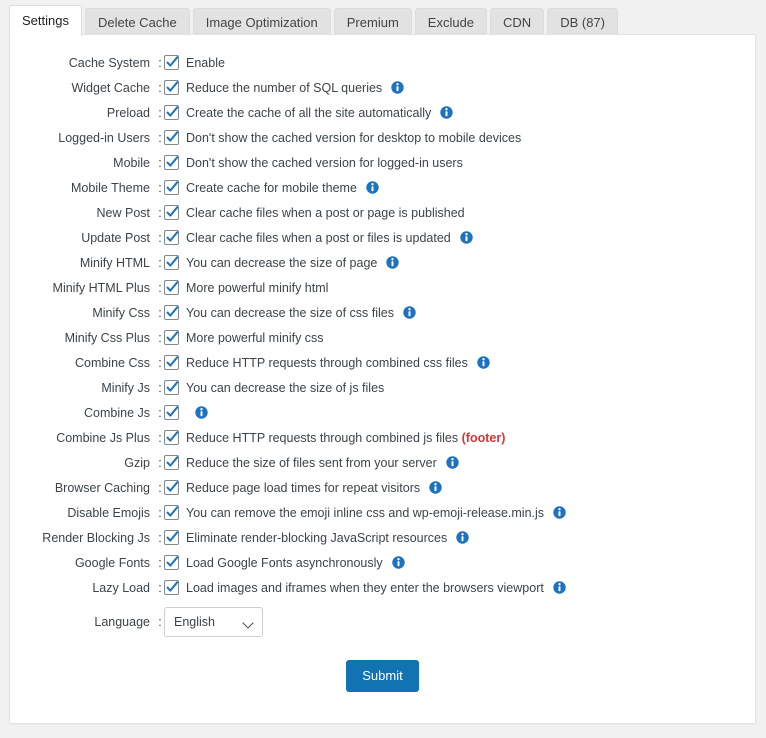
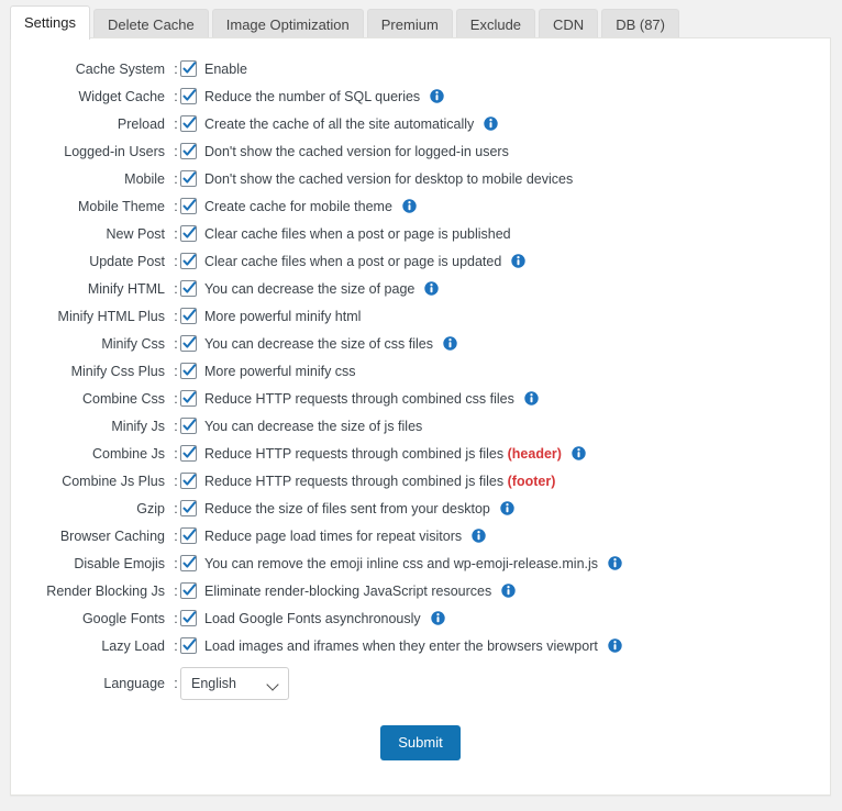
  Settings
  Delete Cache
  Image Optimization
  Premium
  Exclude
  CDN
  DB (87)
  Cache System
  :
  Enable
  Widget Cache
  :
  Reduce the number of SQL queries
  Preload
  :
  Create the cache of all the site automatically
  Logged-in Users
  :
- Don't show the cached version for desktop to mobile devices
+ Don't show the cached version for logged-in users
  Mobile
  :
- Don't show the cached version for logged-in users
+ Don't show the cached version for desktop to mobile devices
  Mobile Theme
  :
  Create cache for mobile theme
  New Post
  :
  Clear cache files when a post or page is published
  Update Post
  :
- Clear cache files when a post or files is updated
+ Clear cache files when a post or page is updated
  Minify HTML
  :
  You can decrease the size of page
  Minify HTML Plus
  :
  More powerful minify html
  Minify Css
  :
  You can decrease the size of css files
  Minify Css Plus
  :
  More powerful minify css
  Combine Css
  :
  Reduce HTTP requests through combined css files
  Minify Js
  :
  You can decrease the size of js files
  Combine Js
  :
+ Reduce HTTP requests through combined js files (header)
  Combine Js Plus
  :
  Reduce HTTP requests through combined js files (footer)
  Gzip
  :
- Reduce the size of files sent from your server
+ Reduce the size of files sent from your desktop
  Browser Caching
  :
  Reduce page load times for repeat visitors
  Disable Emojis
  :
  You can remove the emoji inline css and wp-emoji-release.min.js
  Render Blocking Js
  :
  Eliminate render-blocking JavaScript resources
  Google Fonts
  :
  Load Google Fonts asynchronously
  Lazy Load
  :
  Load images and iframes when they enter the browsers viewport
  Language
  :
  English
  Submit
